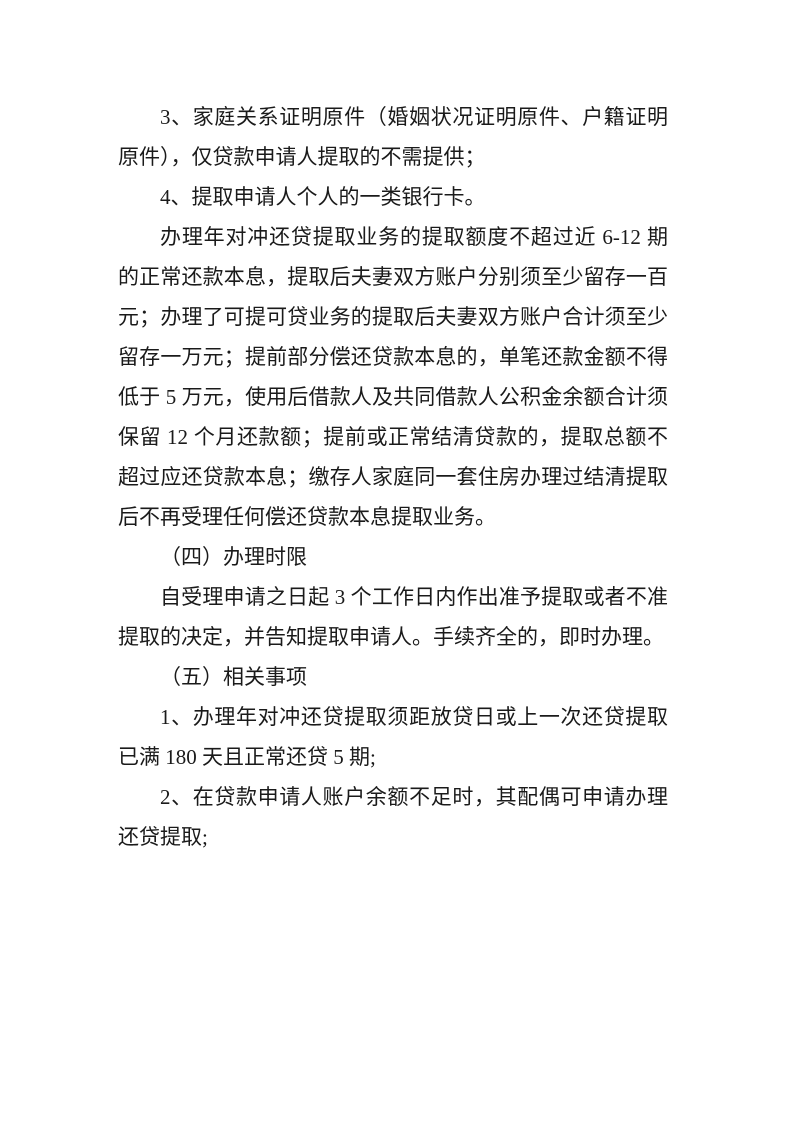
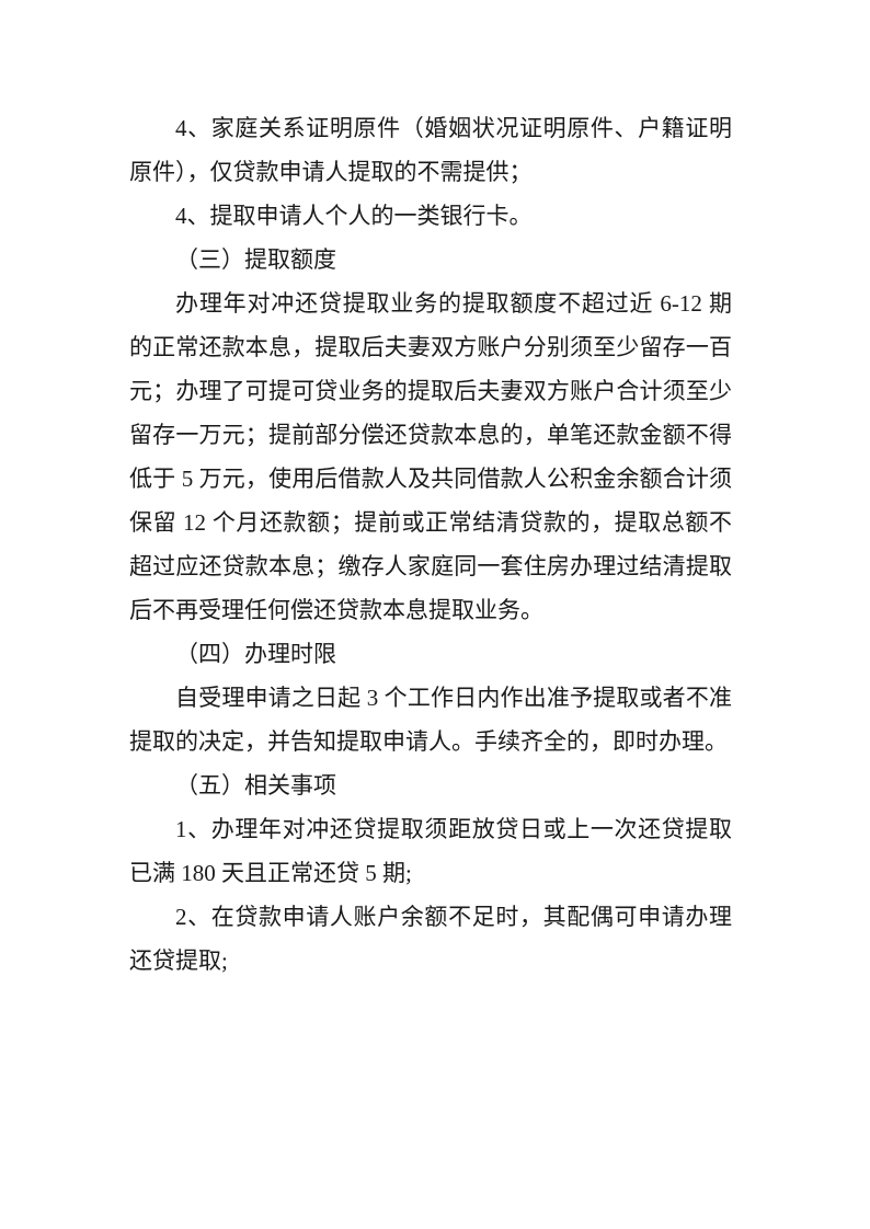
- 3、家庭关系证明原件（婚姻状况证明原件、户籍证明原件），仅贷款申请人提取的不需提供；
+ 4、家庭关系证明原件（婚姻状况证明原件、户籍证明原件），仅贷款申请人提取的不需提供；
  4、提取申请人个人的一类银行卡。
+ （三）提取额度
  办理年对冲还贷提取业务的提取额度不超过近 6-12 期的正常还款本息，提取后夫妻双方账户分别须至少留存一百元；办理了可提可贷业务的提取后夫妻双方账户合计须至少留存一万元；提前部分偿还贷款本息的，单笔还款金额不得低于 5 万元，使用后借款人及共同借款人公积金余额合计须保留 12 个月还款额；提前或正常结清贷款的，提取总额不超过应还贷款本息；缴存人家庭同一套住房办理过结清提取后不再受理任何偿还贷款本息提取业务。
  （四）办理时限
  自受理申请之日起 3 个工作日内作出准予提取或者不准提取的决定，并告知提取申请人。手续齐全的，即时办理。
  （五）相关事项
  1、办理年对冲还贷提取须距放贷日或上一次还贷提取已满 180 天且正常还贷 5 期;
  2、在贷款申请人账户余额不足时，其配偶可申请办理还贷提取;
